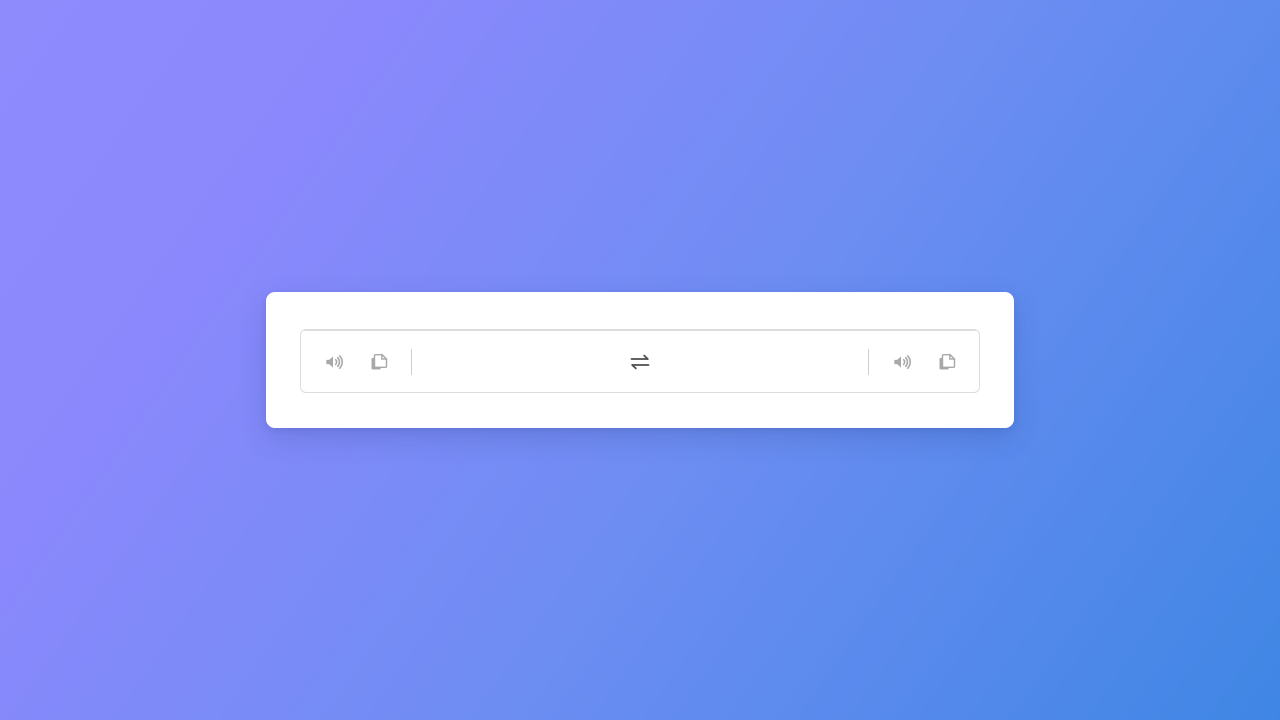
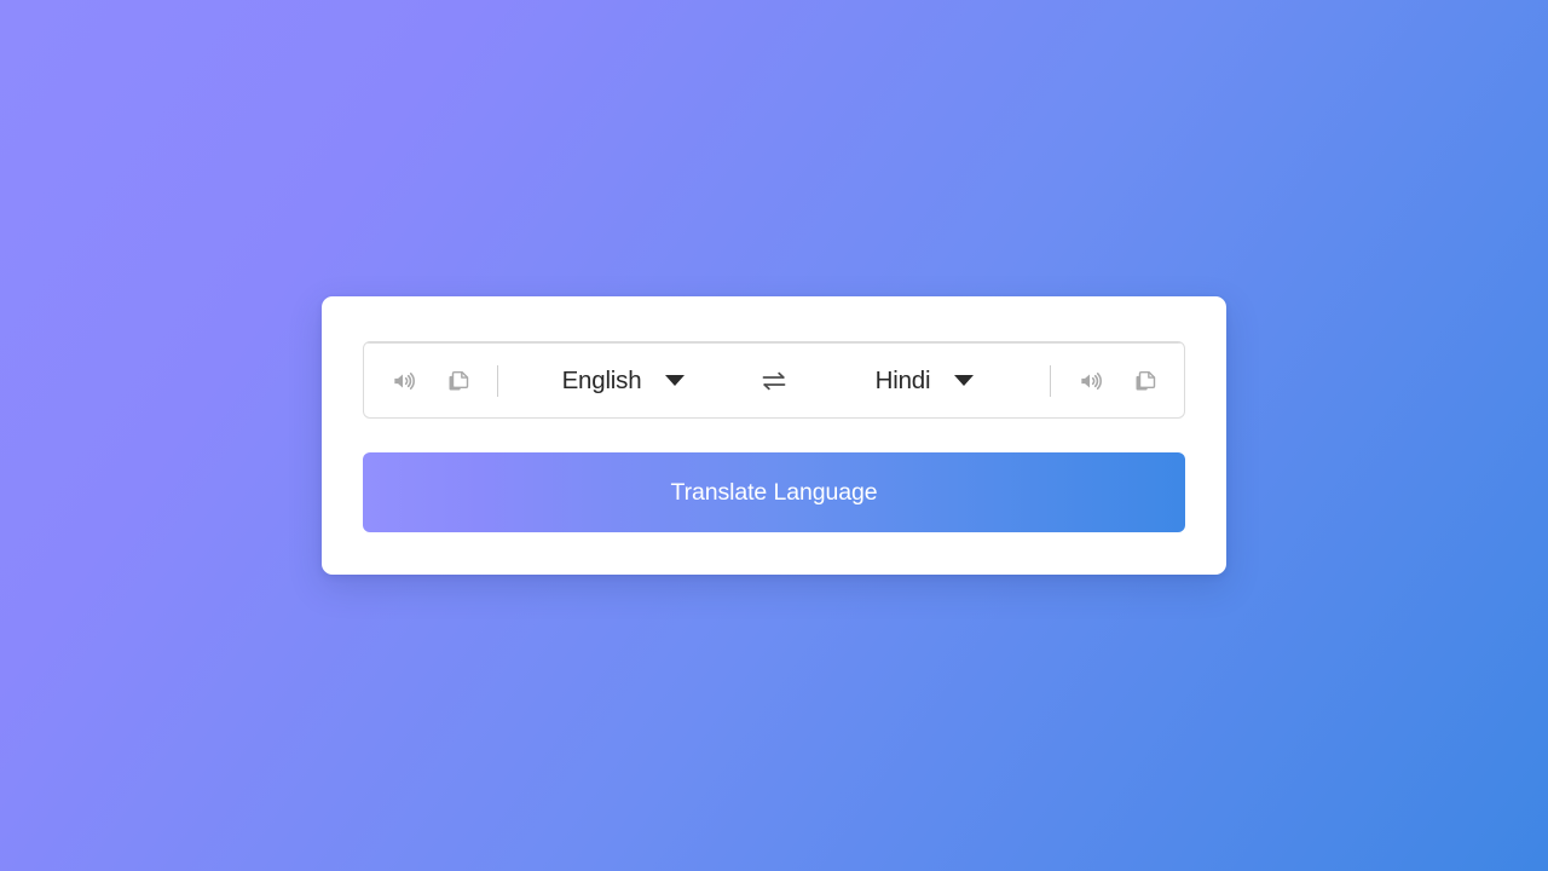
+ English
+ Hindi
+ Translate Language
